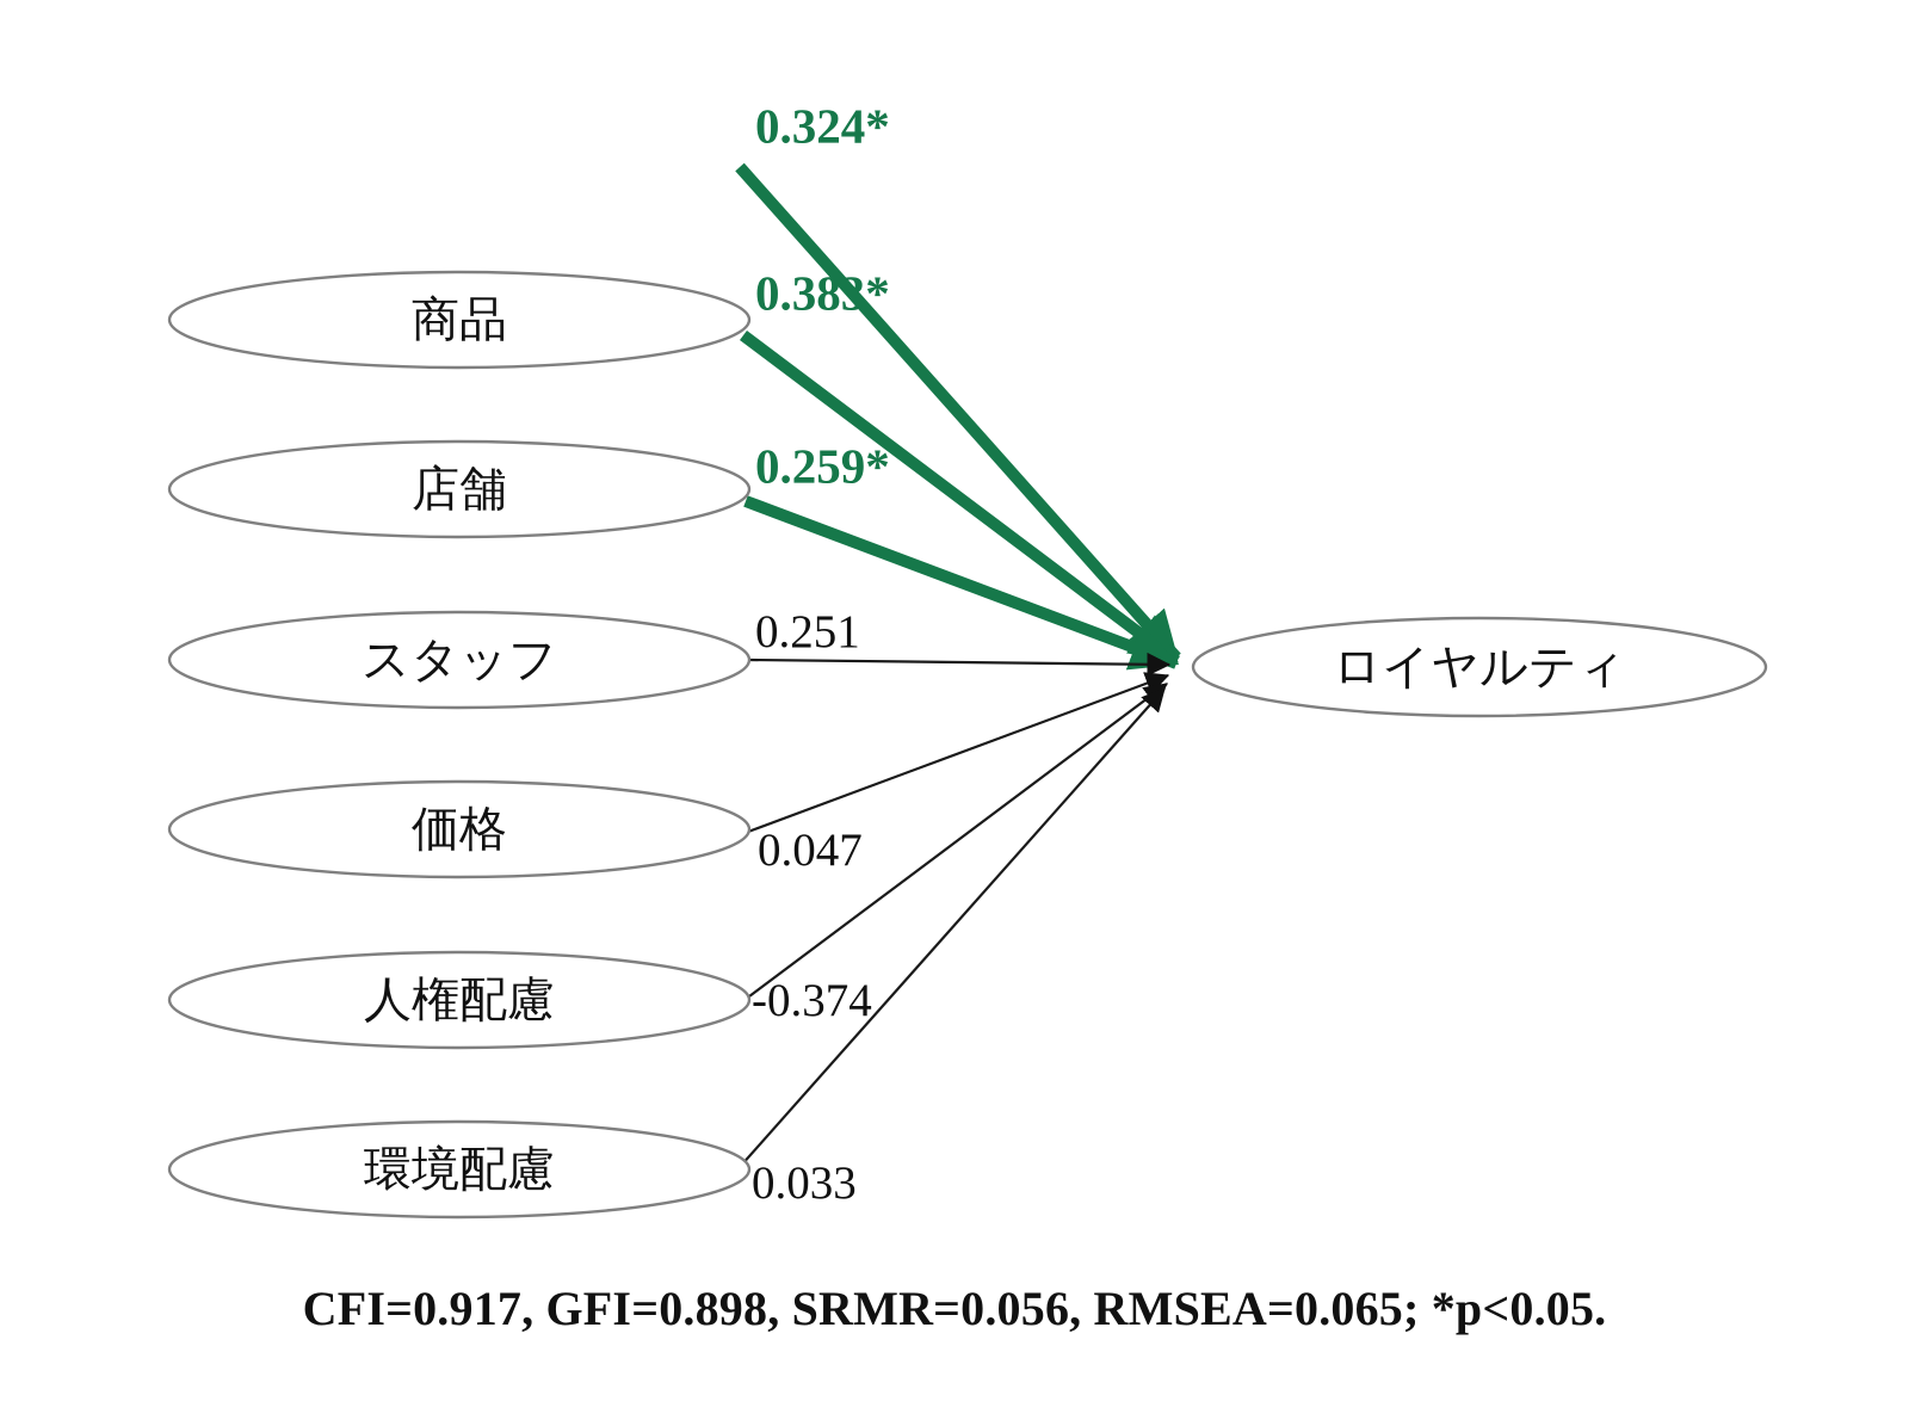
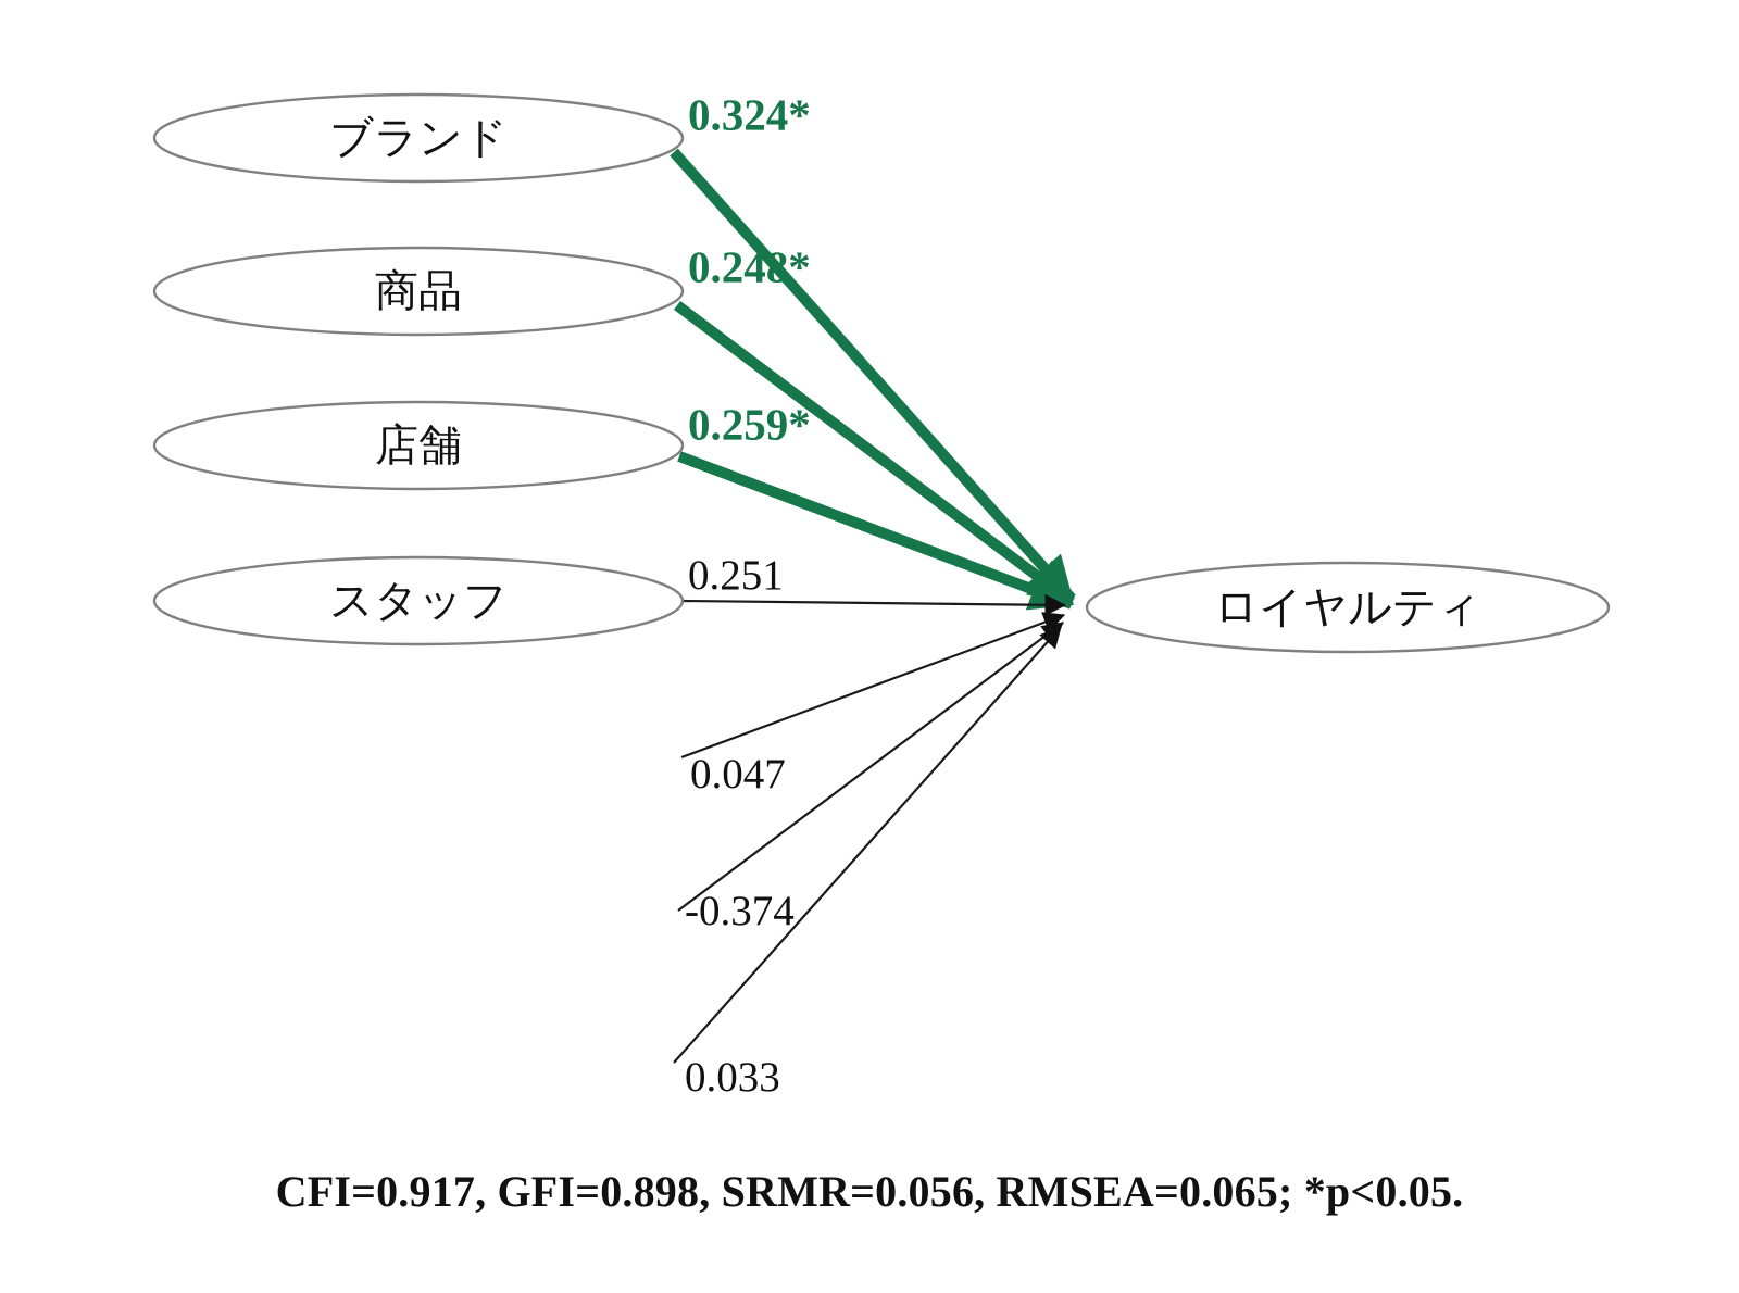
+ ブランド
  商品
  店舗
  スタッフ
- 価格
- 人権配慮
- 環境配慮
  ロイヤルティ
  0.324*
- 0.383*
+ 0.248*
  0.259*
  0.251
  0.047
  -0.374
  0.033
  CFI=0.917, GFI=0.898, SRMR=0.056, RMSEA=0.065; *p<0.05.
